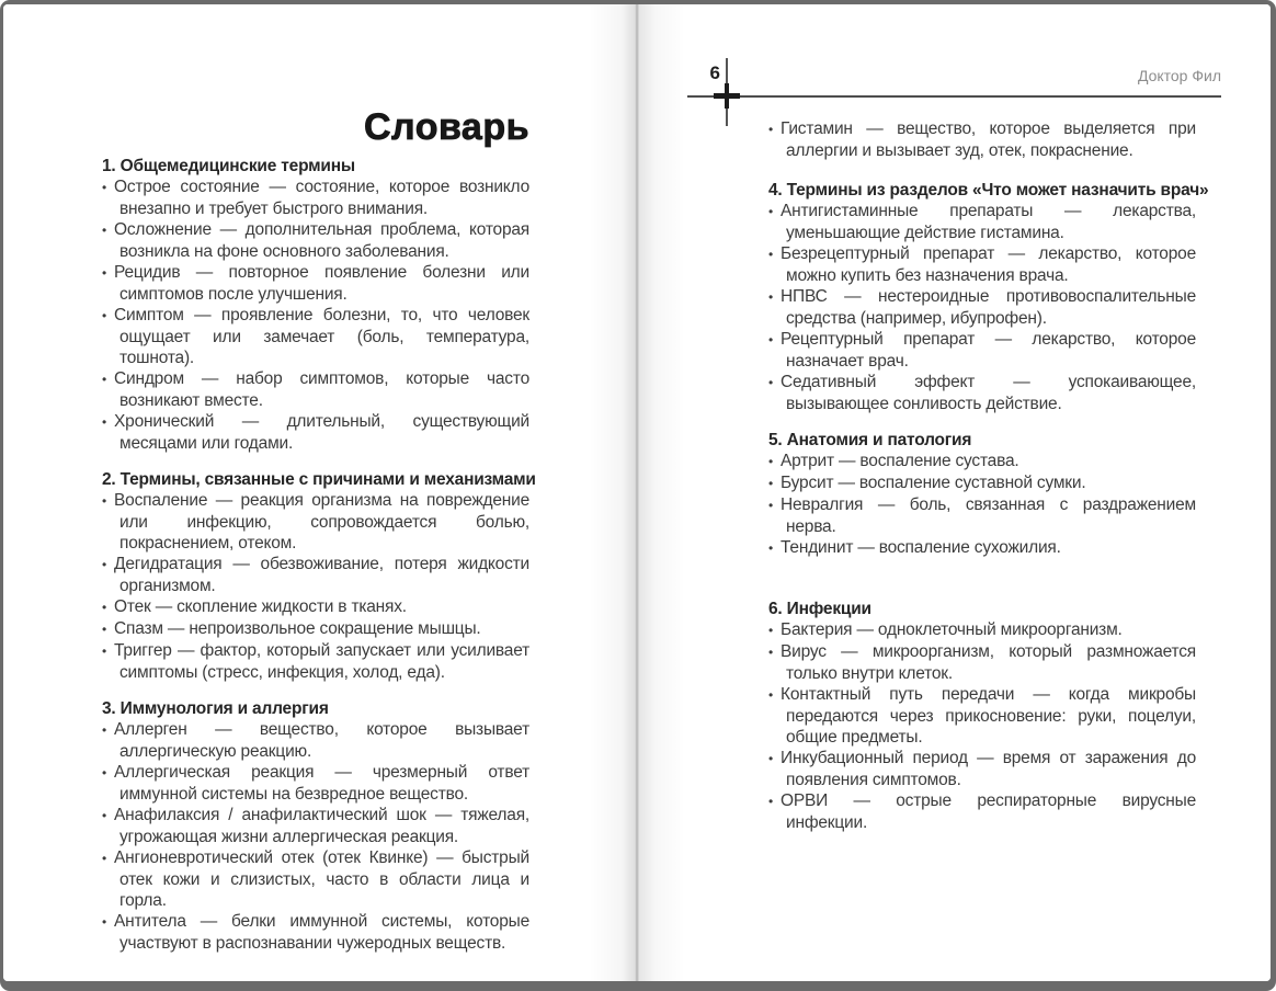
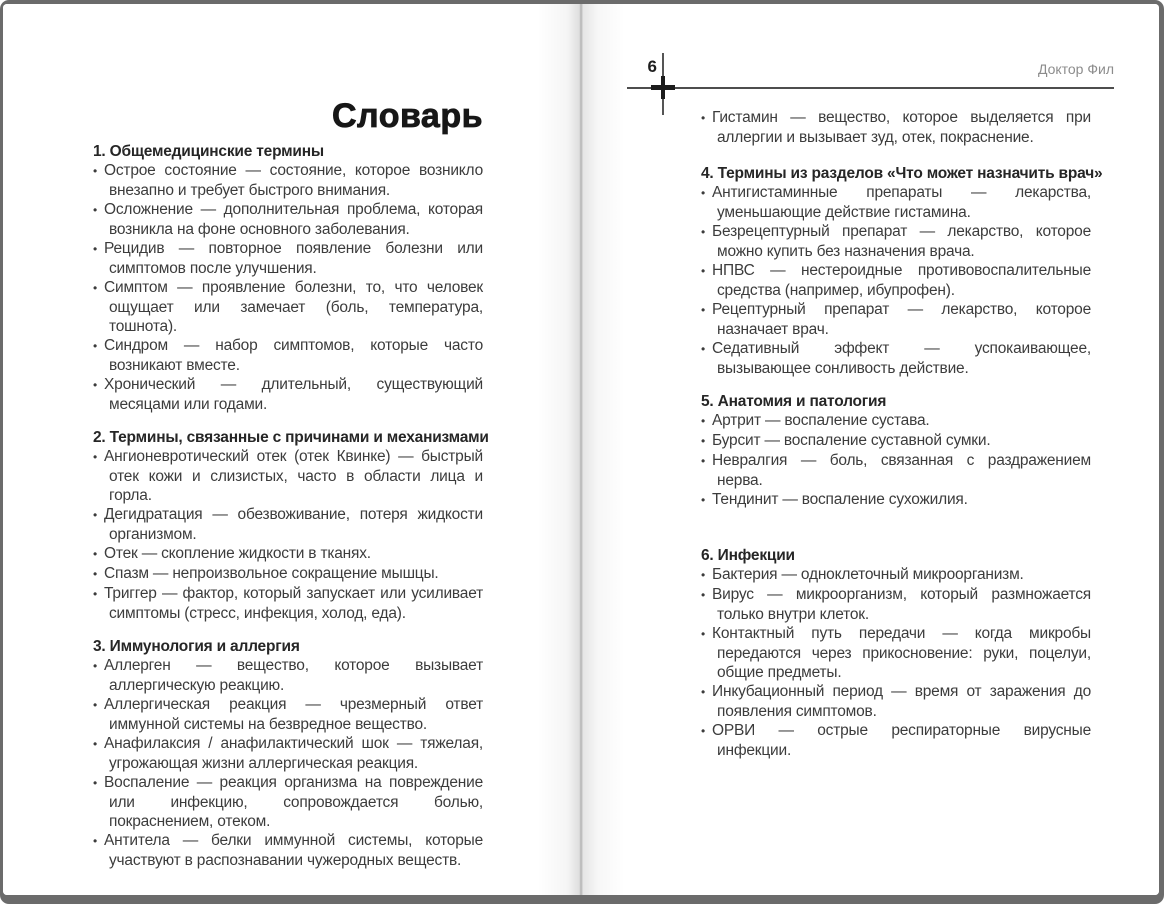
  Словарь
  1. Общемедицинские термины
  • Острое состояние — состояние, которое возникло вне­запно и требует быстрого внимания.
  • Осложнение — дополнительная проблема, которая воз­никла на фоне основного заболевания.
  • Рецидив — повторное появление болезни или симптомов после улучшения.
  • Симптом — проявление болезни, то, что человек ощущает или замечает (боль, температура, тошнота).
  • Синдром — набор симптомов, которые часто возникают вместе.
  • Хронический — длительный, существующий месяцами или годами.
  2. Термины, связанные с причинами и механизмами
- • Воспаление — реакция организма на повреждение или инфекцию, сопровождается болью, покраснением, оте­ком.
+ • Ангионевротический отек (отек Квинке) — быстрый отек кожи и слизистых, часто в области лица и горла.
  • Дегидратация — обезвоживание, потеря жидкости орга­низмом.
  • Отек — скопление жидкости в тканях.
  • Спазм — непроизвольное сокращение мышцы.
  • Триггер — фактор, который запускает или усиливает сим­птомы (стресс, инфекция, холод, еда).
  3. Иммунология и аллергия
  • Аллерген — вещество, которое вызывает аллергическую реакцию.
  • Аллергическая реакция — чрезмерный ответ иммунной системы на безвредное вещество.
  • Анафилаксия / анафилактический шок — тяжелая, угро­жающая жизни аллергическая реакция.
- • Ангионевротический отек (отек Квинке) — быстрый отек кожи и слизистых, часто в области лица и горла.
+ • Воспаление — реакция организма на повреждение или инфекцию, сопровождается болью, покраснением, оте­ком.
  • Антитела — белки иммунной системы, которые участвуют в распознавании чужеродных веществ.
  6
  Доктор Фил
  • Гистамин — вещество, которое выделяется при аллергии и вызывает зуд, отек, покраснение.
  4. Термины из разделов «Что может назначить врач»
  • Антигистаминные препараты — лекарства, уменьшающие действие гистамина.
  • Безрецептурный препарат — лекарство, которое можно купить без назначения врача.
  • НПВС — нестероидные противовоспалительные средства (например, ибупрофен).
  • Рецептурный препарат — лекарство, которое назначает врач.
  • Седативный эффект — успокаивающее, вызывающее сон­ливость действие.
  5. Анатомия и патология
  • Артрит — воспаление сустава.
  • Бурсит — воспаление суставной сумки.
  • Невралгия — боль, связанная с раздражением нерва.
  • Тендинит — воспаление сухожилия.
  6. Инфекции
  • Бактерия — одноклеточный микроорганизм.
  • Вирус — микроорганизм, который размножается только внутри клеток.
  • Контактный путь передачи — когда микробы передаются через прикосновение: руки, поцелуи, общие предметы.
  • Инкубационный период — время от заражения до появ­ления симптомов.
  • ОРВИ — острые респираторные вирусные инфекции.
